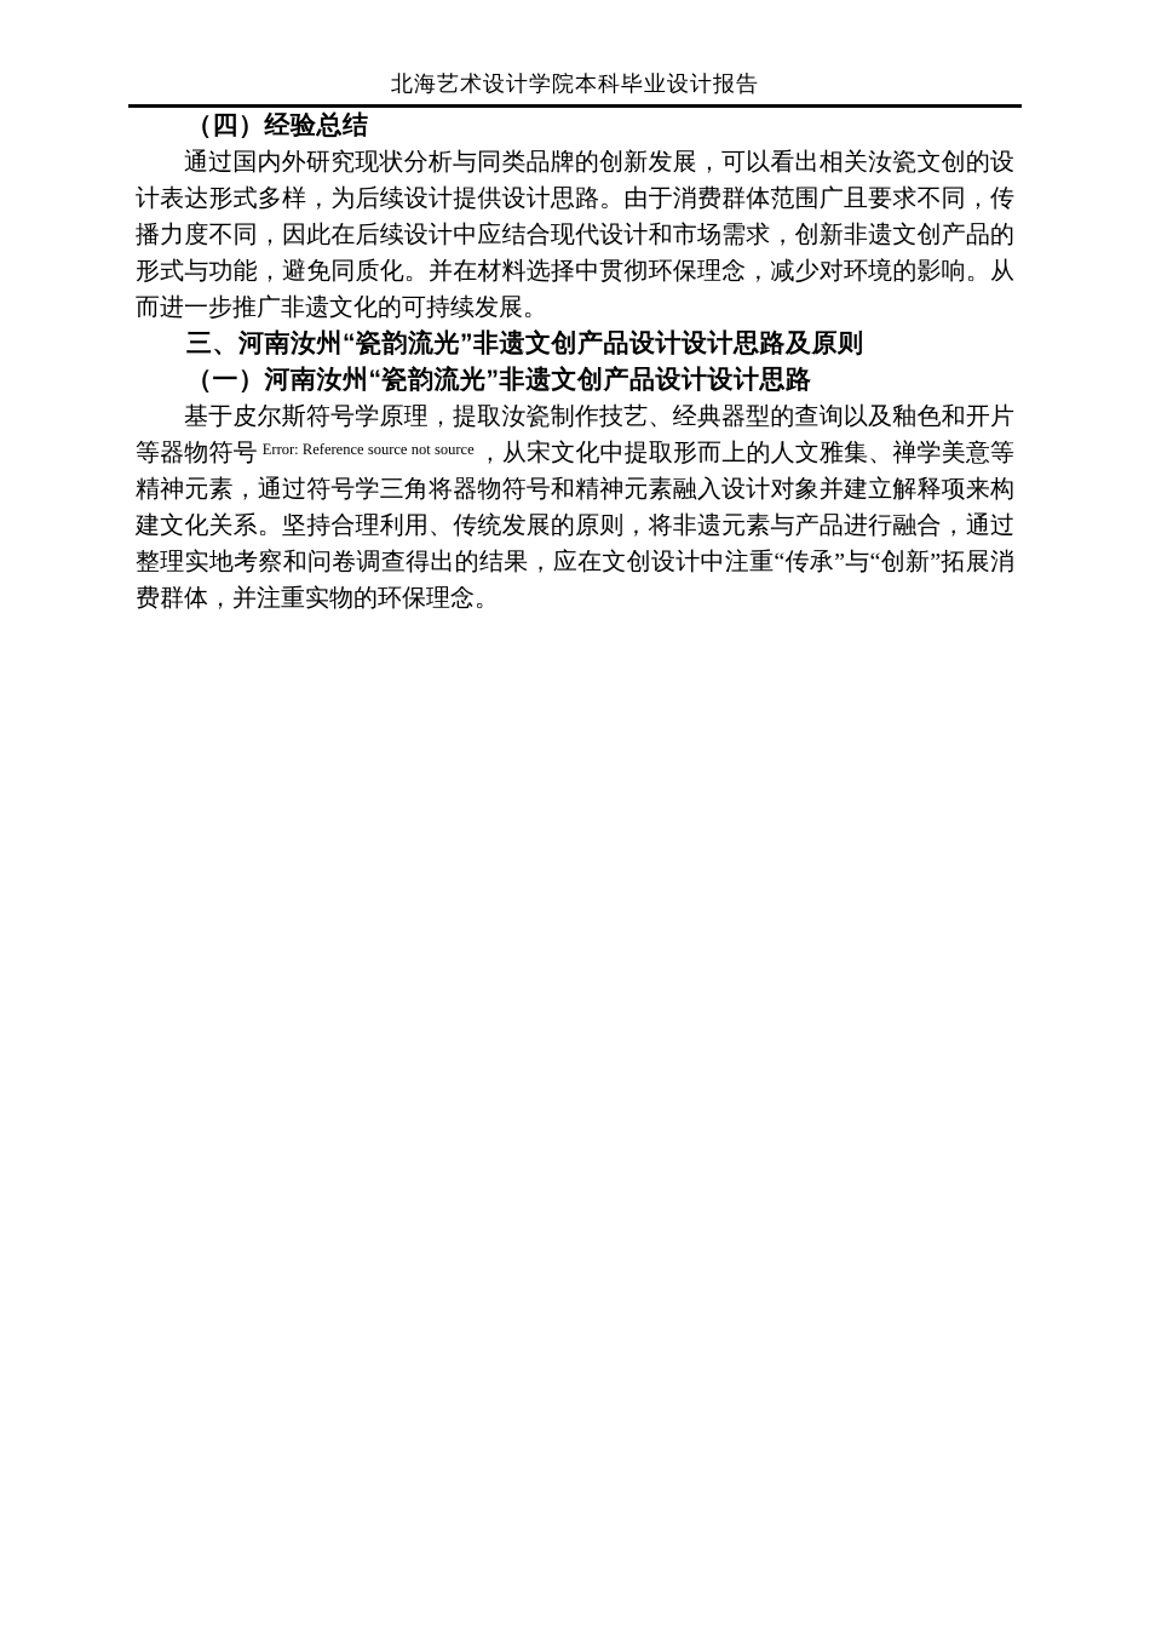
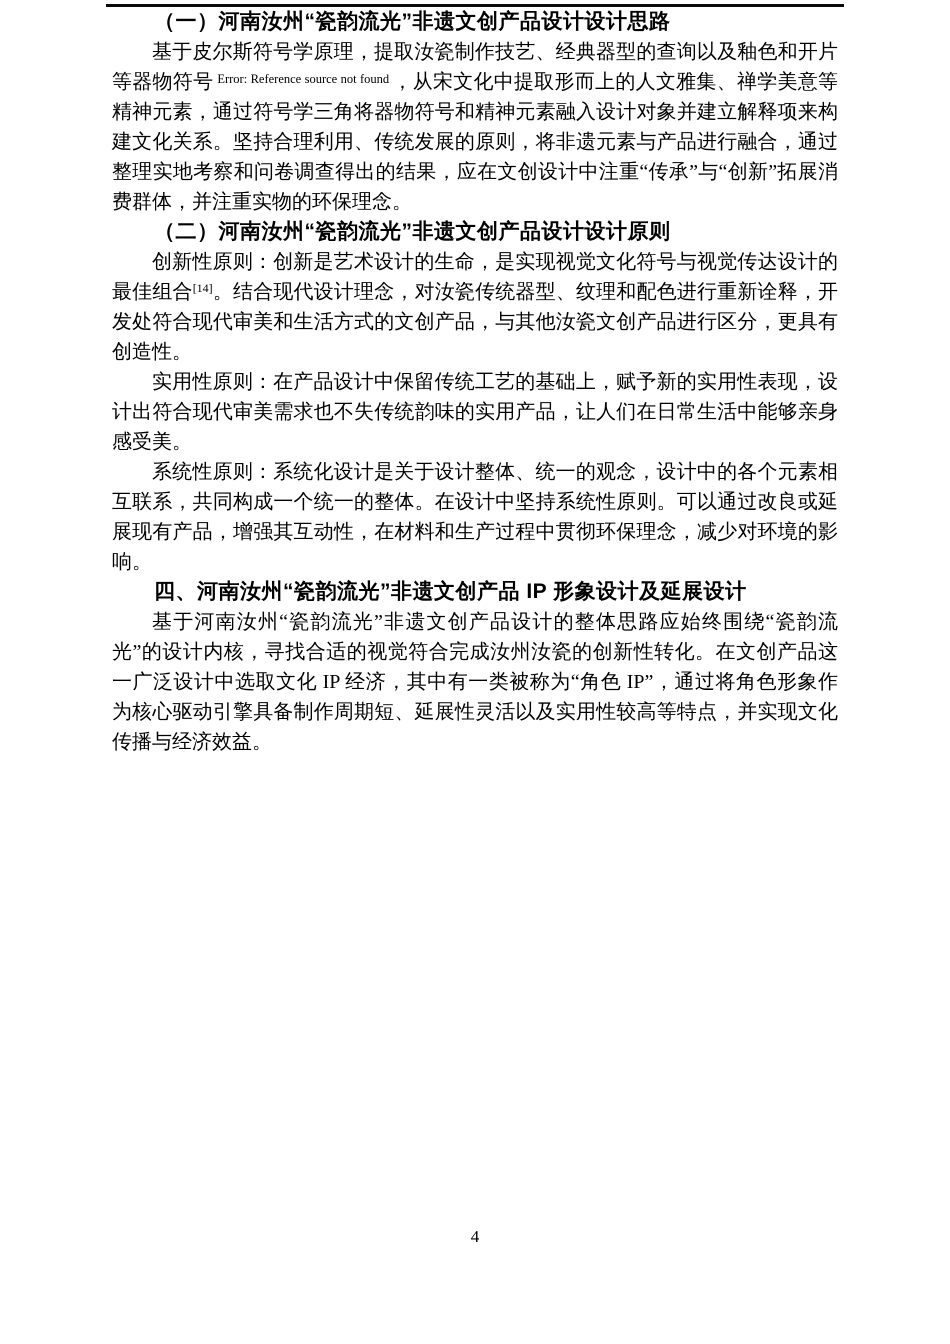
- 北海艺术设计学院本科毕业设计报告
- （四）经验总结
- 通过国内外研究现状分析与同类品牌的创新发展，可以看出相关汝瓷文创的设计表达形式多样，为后续设计提供设计思路。由于消费群体范围广且要求不同，传播力度不同，因此在后续设计中应结合现代设计和市场需求，创新非遗文创产品的形式与功能，避免同质化。并在材料选择中贯彻环保理念，减少对环境的影响。从而进一步推广非遗文化的可持续发展。
- 三、河南汝州“瓷韵流光”非遗文创产品设计设计思路及原则
  （一）河南汝州“瓷韵流光”非遗文创产品设计设计思路
- 基于皮尔斯符号学原理，提取汝瓷制作技艺、经典器型的查询以及釉色和开片等器物符号 Error: Reference source not source ，从宋文化中提取形而上的人文雅集、禅学美意等精神元素，通过符号学三角将器物符号和精神元素融入设计对象并建立解释项来构建文化关系。坚持合理利用、传统发展的原则，将非遗元素与产品进行融合，通过整理实地考察和问卷调查得出的结果，应在文创设计中注重“传承”与“创新”拓展消费群体，并注重实物的环保理念。
+ 基于皮尔斯符号学原理，提取汝瓷制作技艺、经典器型的查询以及釉色和开片等器物符号 Error: Reference source not found ，从宋文化中提取形而上的人文雅集、禅学美意等精神元素，通过符号学三角将器物符号和精神元素融入设计对象并建立解释项来构建文化关系。坚持合理利用、传统发展的原则，将非遗元素与产品进行融合，通过整理实地考察和问卷调查得出的结果，应在文创设计中注重“传承”与“创新”拓展消费群体，并注重实物的环保理念。
+ （二）河南汝州“瓷韵流光”非遗文创产品设计设计原则
+ 创新性原则：创新是艺术设计的生命，是实现视觉文化符号与视觉传达设计的最佳组合[14]。结合现代设计理念，对汝瓷传统器型、纹理和配色进行重新诠释，开发处符合现代审美和生活方式的文创产品，与其他汝瓷文创产品进行区分，更具有创造性。
+ 实用性原则：在产品设计中保留传统工艺的基础上，赋予新的实用性表现，设计出符合现代审美需求也不失传统韵味的实用产品，让人们在日常生活中能够亲身感受美。
+ 系统性原则：系统化设计是关于设计整体、统一的观念，设计中的各个元素相互联系，共同构成一个统一的整体。在设计中坚持系统性原则。可以通过改良或延展现有产品，增强其互动性，在材料和生产过程中贯彻环保理念，减少对环境的影响。
+ 四、河南汝州“瓷韵流光”非遗文创产品 IP 形象设计及延展设计
+ 基于河南汝州“瓷韵流光”非遗文创产品设计的整体思路应始终围绕“瓷韵流光”的设计内核，寻找合适的视觉符合完成汝州汝瓷的创新性转化。在文创产品这一广泛设计中选取文化 IP 经济，其中有一类被称为“角色 IP”，通过将角色形象作为核心驱动引擎具备制作周期短、延展性灵活以及实用性较高等特点，并实现文化传播与经济效益。
+ 4
